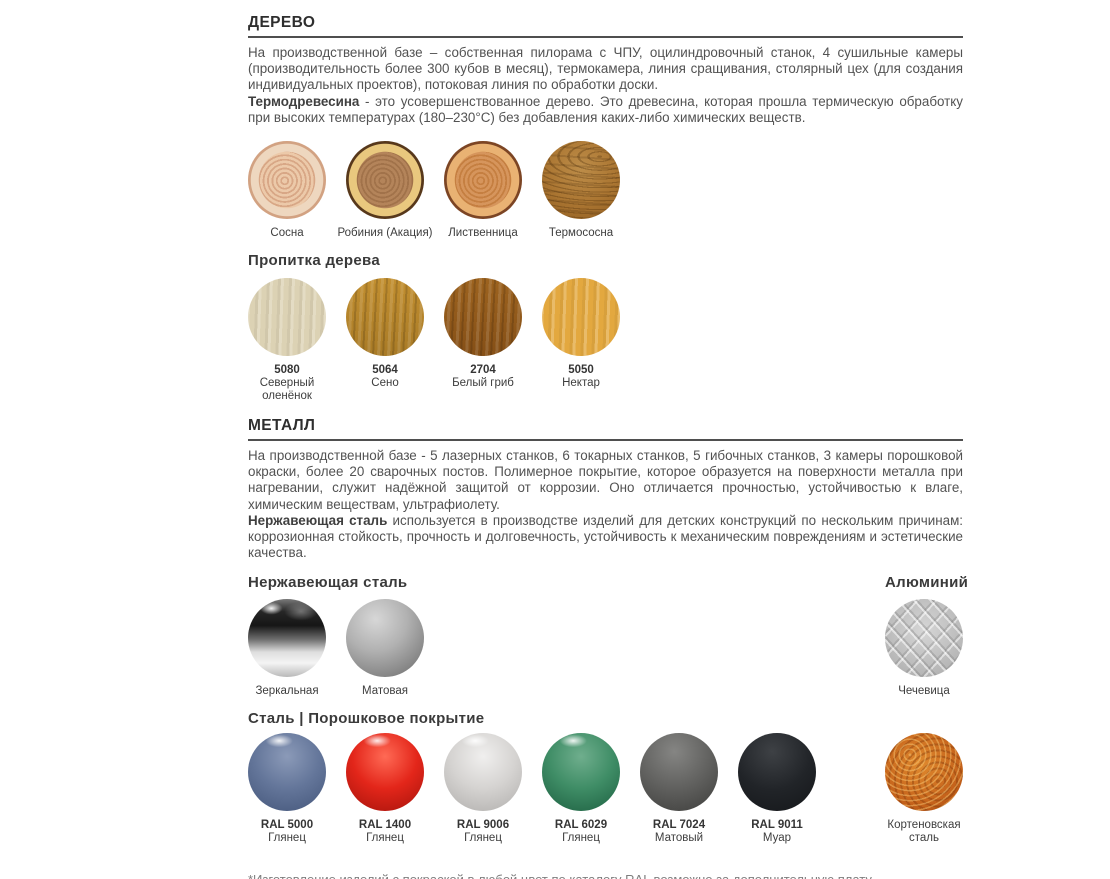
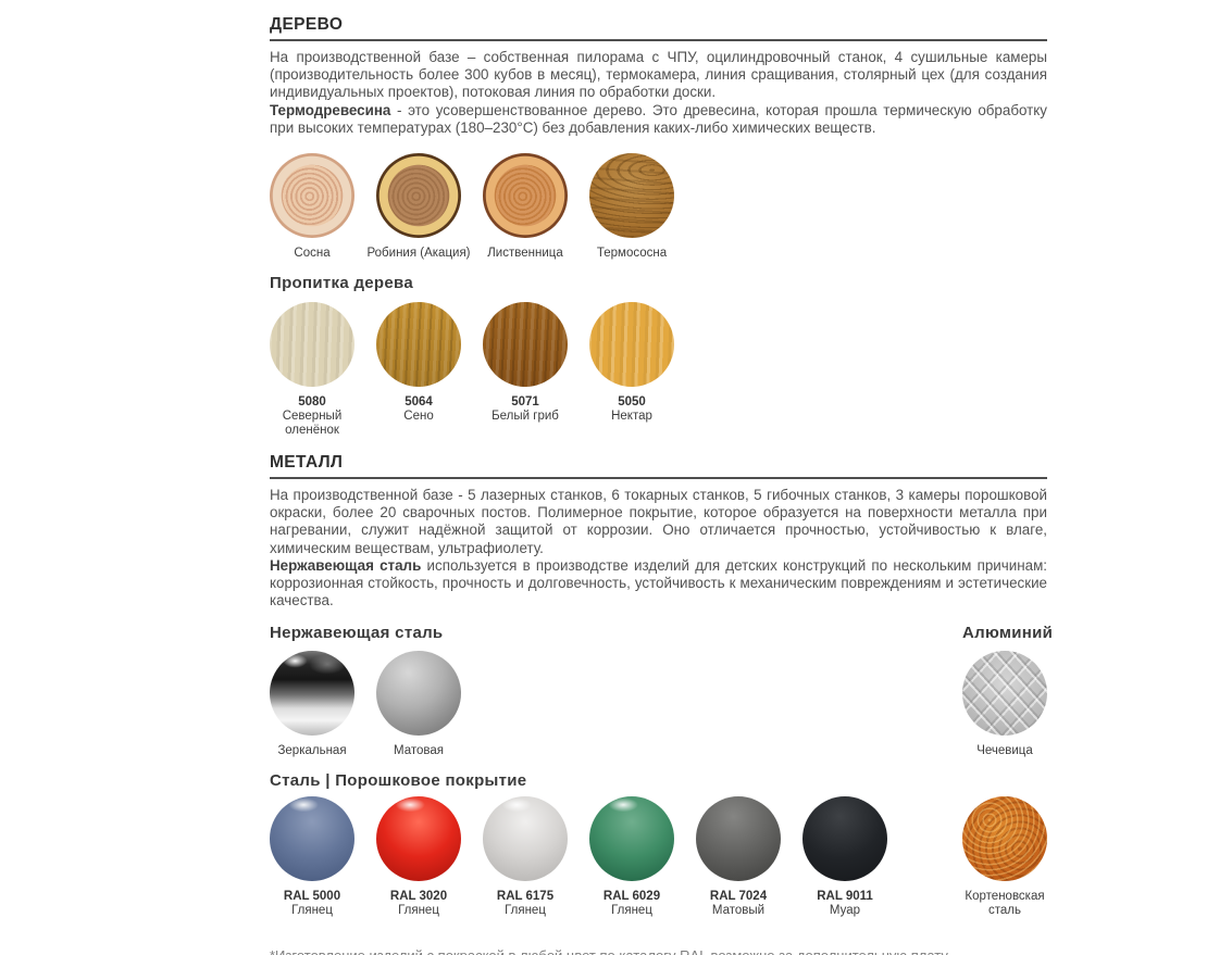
  ДЕРЕВО
  На производственной базе – собственная пилорама с ЧПУ, оцилиндровочный станок, 4 сушильные камеры (производительность более 300 кубов в месяц), термокамера, линия сращивания, столярный цех (для создания индивидуальных проектов), потоковая линия по обработки доски.
  Термодревесина - это усовершенствованное дерево. Это древесина, которая прошла термическую обработку при высоких температурах (180–230°С) без добавления каких-либо химических веществ.
  Сосна
  Робиния (Акация)
  Лиственница
  Термососна
  Пропитка дерева
  5080
  Северный оленёнок
  5064
  Сено
- 2704
+ 5071
  Белый гриб
  5050
  Нектар
  МЕТАЛЛ
  На производственной базе - 5 лазерных станков, 6 токарных станков, 5 гибочных станков, 3 камеры порошковой окраски, более 20 сварочных постов. Полимерное покрытие, которое образуется на поверхности металла при нагревании, служит надёжной защитой от коррозии. Оно отличается прочностью, устойчивостью к влаге, химическим веществам, ультрафиолету.
  Нержавеющая сталь используется в производстве изделий для детских конструкций по нескольким причинам: коррозионная стойкость, прочность и долговечность, устойчивость к механическим повреждениям и эстетические качества.
  Нержавеющая сталь
  Алюминий
  Зеркальная
  Матовая
  Чечевица
  Сталь | Порошковое покрытие
  RAL 5000
  Глянец
- RAL 1400
+ RAL 3020
  Глянец
- RAL 9006
+ RAL 6175
  Глянец
  RAL 6029
  Глянец
  RAL 7024
  Матовый
  RAL 9011
  Муар
  Кортеновская сталь
